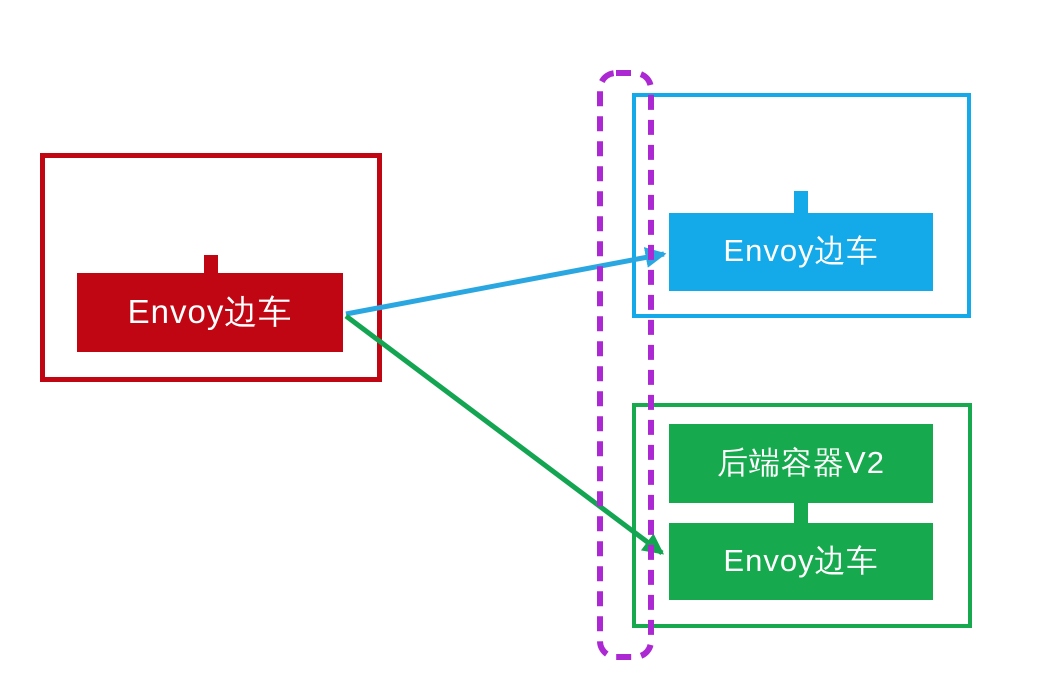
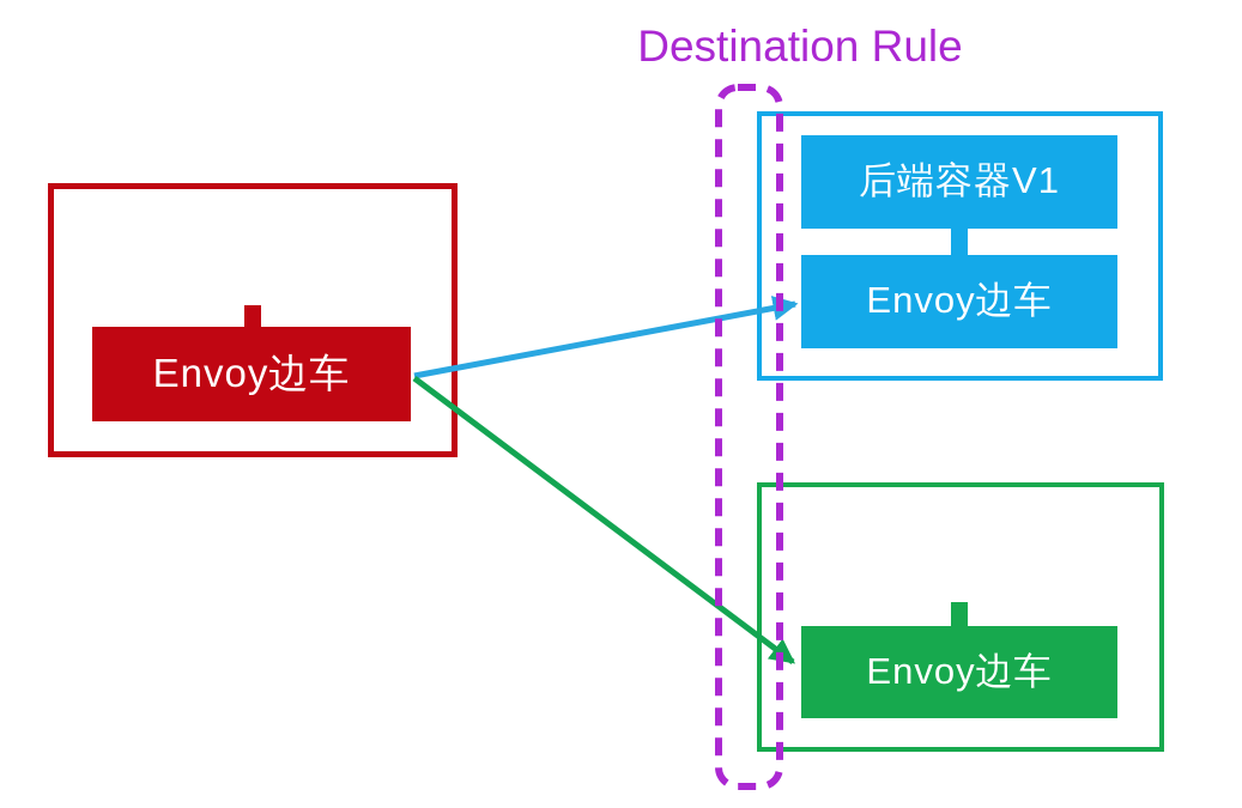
+ Destination Rule
  Envoy边车
+ 后端容器V1
  Envoy边车
- 后端容器V2
  Envoy边车
